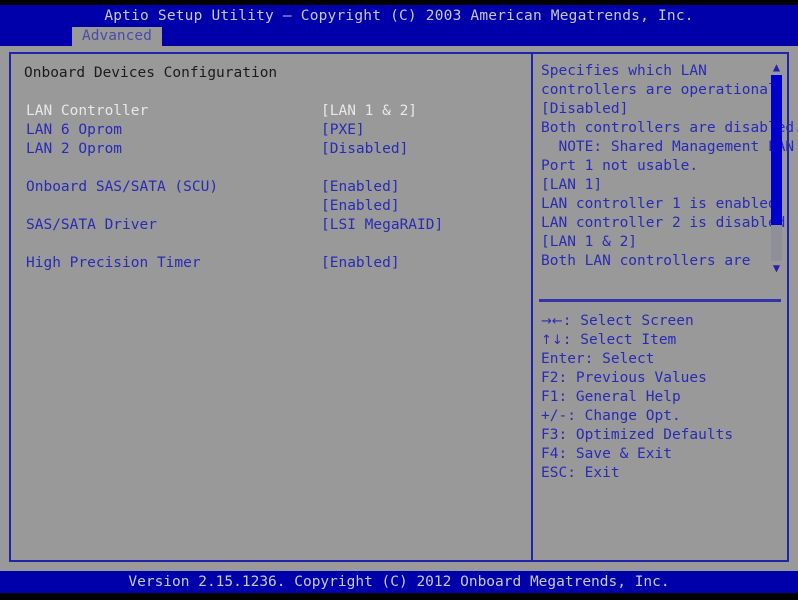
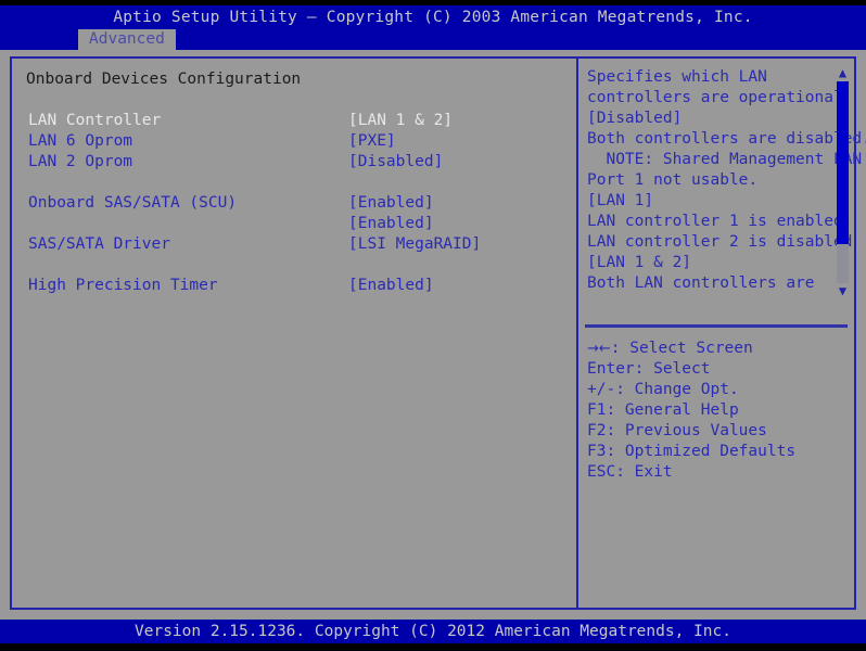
  Aptio Setup Utility – Copyright (C) 2003 American Megatrends, Inc.
  Advanced
  Onboard Devices Configuration
  LAN Controller
  [LAN 1 & 2]
  LAN 6 Oprom
  [PXE]
  LAN 2 Oprom
  [Disabled]
  Onboard SAS/SATA (SCU)
  [Enabled]
  [Enabled]
  SAS/SATA Driver
  [LSI MegaRAID]
  High Precision Timer
  [Enabled]
  Specifies which LAN
  controllers are operationa
  [Disabled]
  Both controllers are disabd
  NOTE: Shared ManagementN
  Port 1 not usable.
  [LAN 1]
  LAN controller 1 is enable
  LAN controller 2 is disabl
  [LAN 1 & 2]
  Both LAN controllers are
  ▲
  ▼
  →←: Select Screen
- ↑↓: Select Item
  Enter: Select
- F2: Previous Values
+ +/-: Change Opt.
  F1: General Help
- +/-: Change Opt.
+ F2: Previous Values
  F3: Optimized Defaults
- F4: Save & Exit
  ESC: Exit
- Version 2.15.1236. Copyright (C) 2012 Onboard Megatrends, Inc.
+ Version 2.15.1236. Copyright (C) 2012 American Megatrends, Inc.
